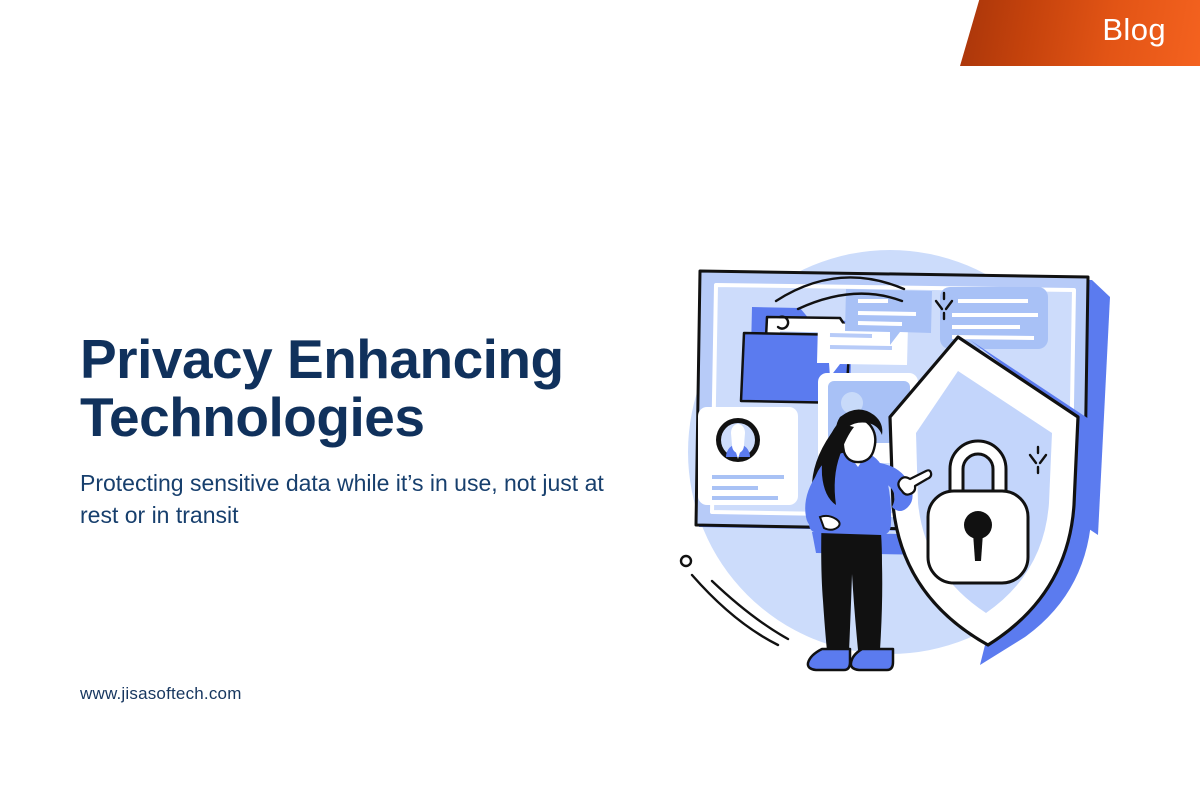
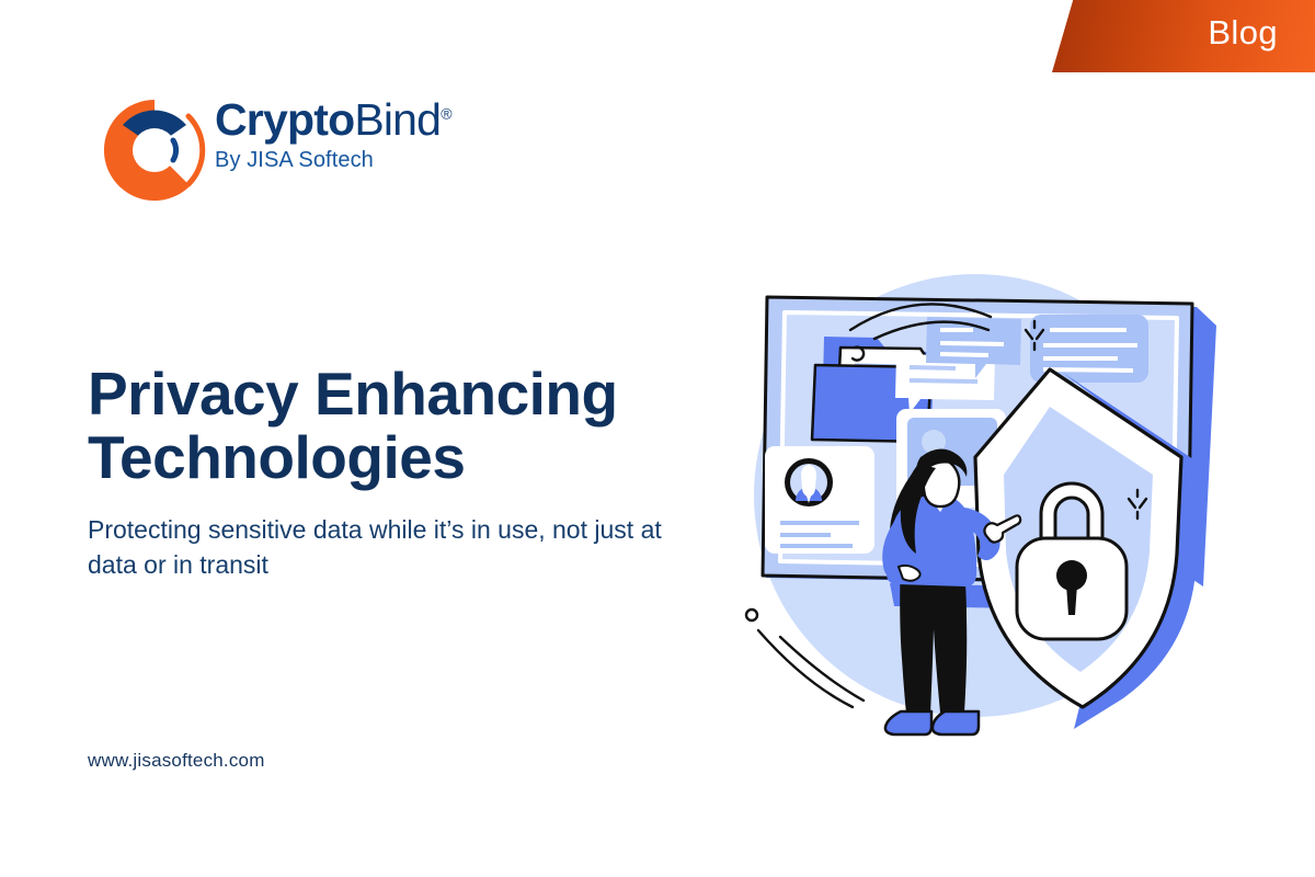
  Blog
+ CryptoBind®
+ By JISA Softech
  Privacy Enhancing
  Technologies
- Protecting sensitive data while it’s in use, not just at rest or in transit
+ Protecting sensitive data while it’s in use, not just at data or in transit
  www.jisasoftech.com
